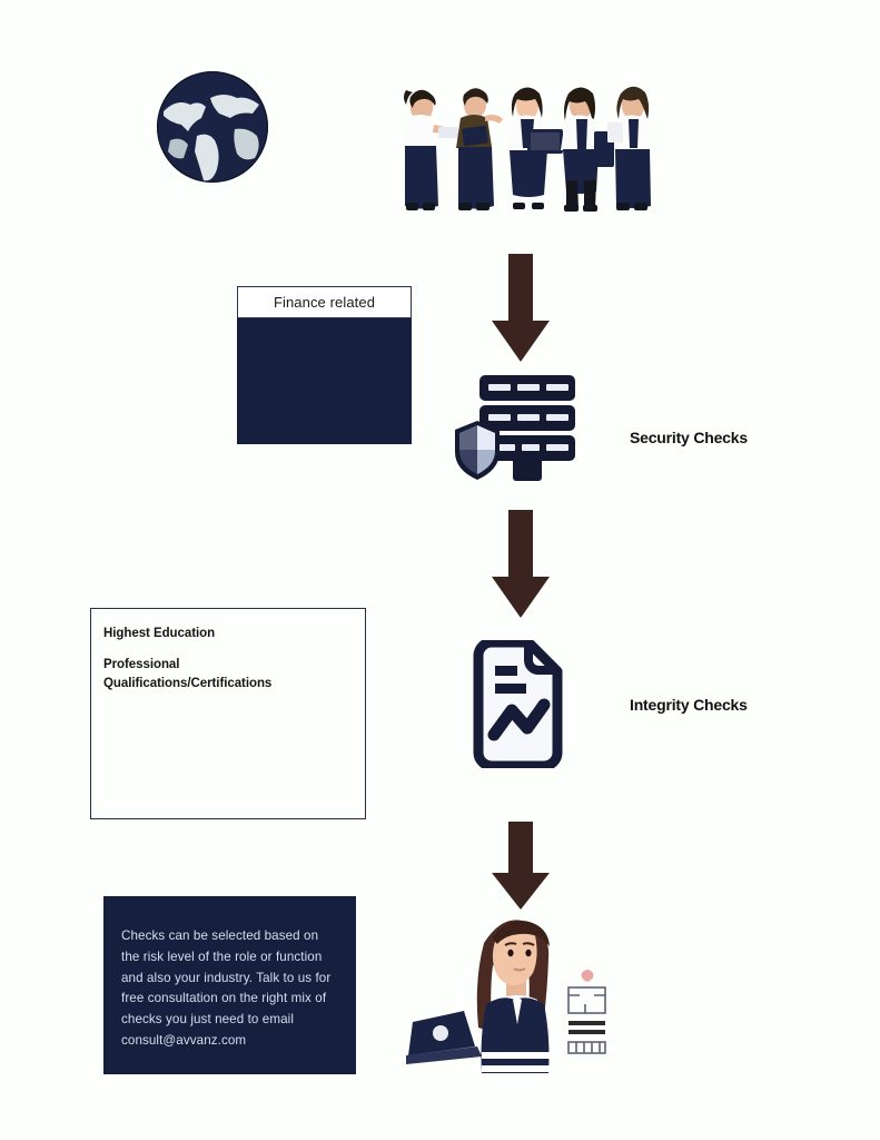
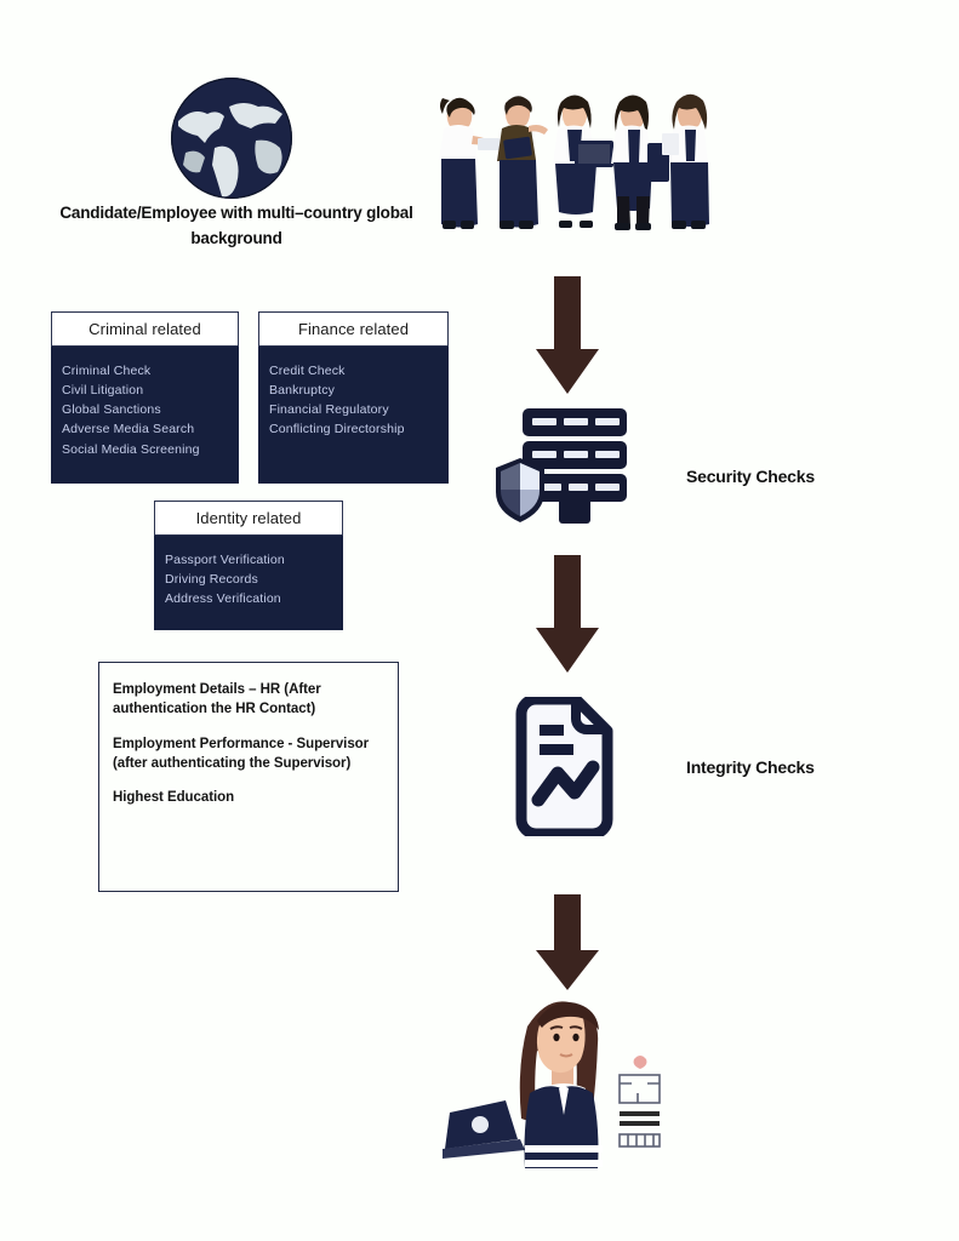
+ Candidate/Employee with multi–country global background
+ Criminal related
+ Criminal Check
+ Civil Litigation
+ Global Sanctions
+ Adverse Media Search
+ Social Media Screening
  Finance related
+ Credit Check
+ Bankruptcy
+ Financial Regulatory
+ Conflicting Directorship
+ Identity related
+ Passport Verification
+ Driving Records
+ Address Verification
+ Employment Details – HR (After authentication the HR Contact)
+ Employment Performance - Supervisor (after authenticating the Supervisor)
  Highest Education
- Professional Qualifications/Certifications
- Checks can be selected based on the risk level of the role or function and also your industry. Talk to us for free consultation on the right mix of checks you just need to email consult@avvanz.com
  Security Checks
  Integrity Checks
